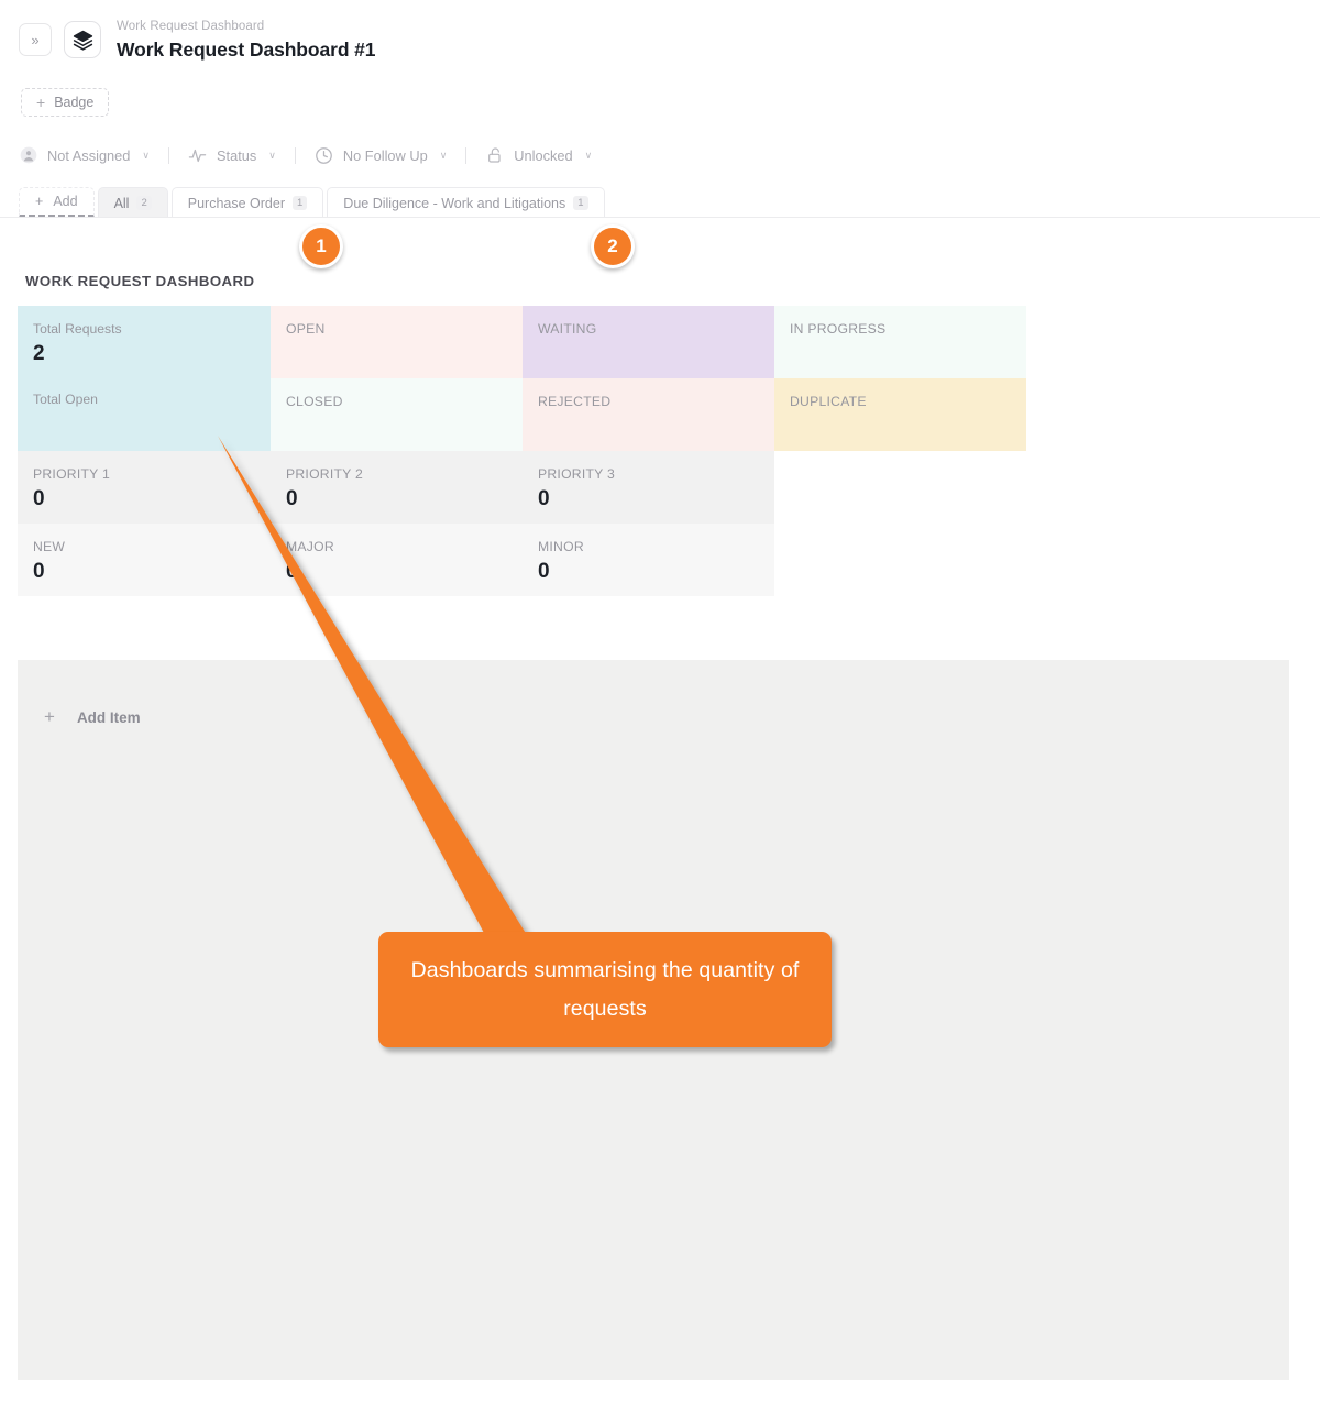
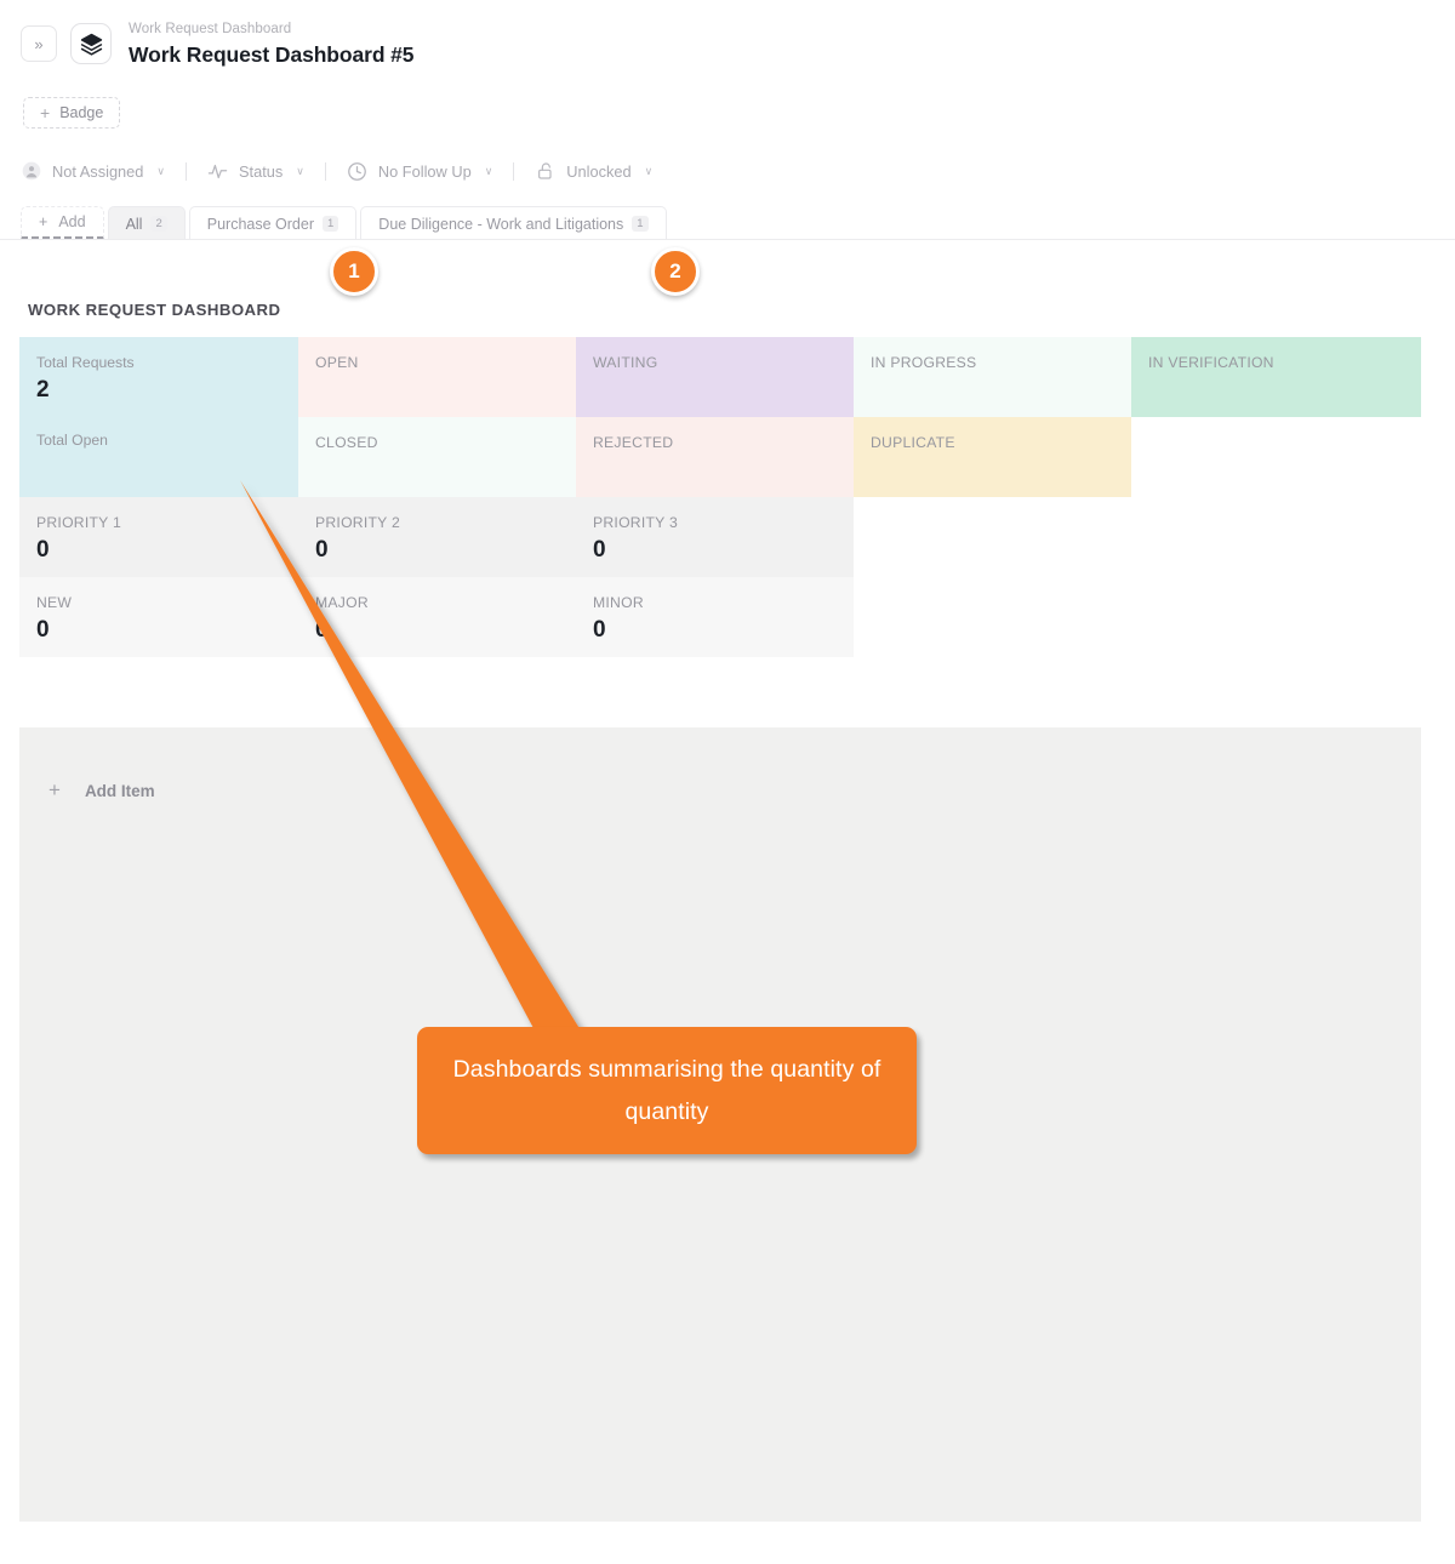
  »
  Work Request Dashboard
- Work Request Dashboard #1
+ Work Request Dashboard #5
  +
  Badge
  Not Assigned
  ∨
  Status
  ∨
  No Follow Up
  ∨
  Unlocked
  ∨
  +
  Add
  All
  2
  Purchase Order
  1
  Due Diligence - Work and Litigations
  1
  WORK REQUEST DASHBOARD
  Total Requests
  2
  Total Open
  OPEN
  WAITING
  IN PROGRESS
+ IN VERIFICATION
  CLOSED
  REJECTED
  DUPLICATE
  PRIORITY 1
  0
  PRIORITY 2
  0
  PRIORITY 3
  0
  NEW
  0
  MAJOR
  MINOR
  0
  +
  Add Item
- Dashboards summarising the quantity of requests
+ Dashboards summarising the quantity of quantity
  1
  2
